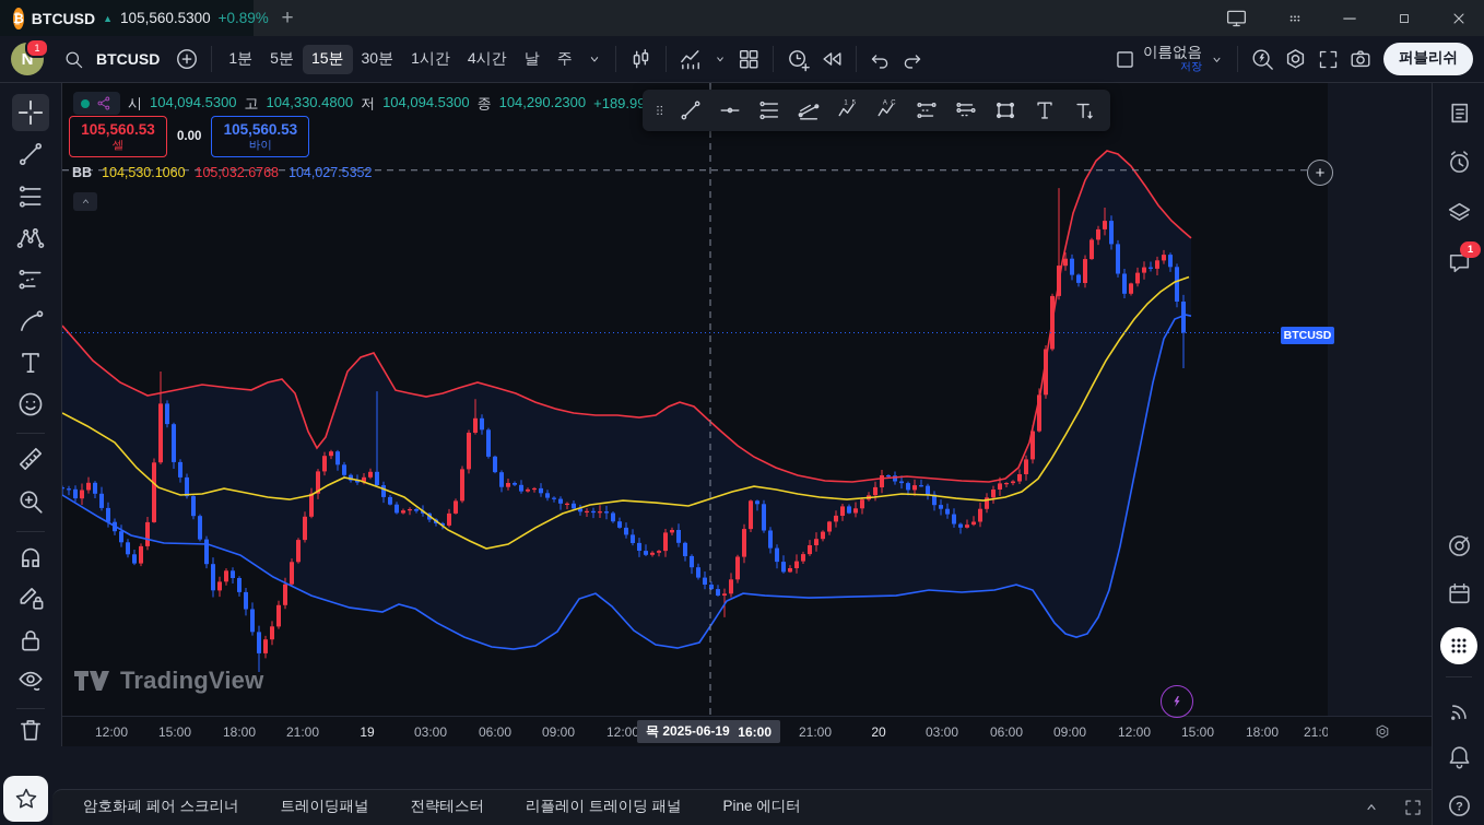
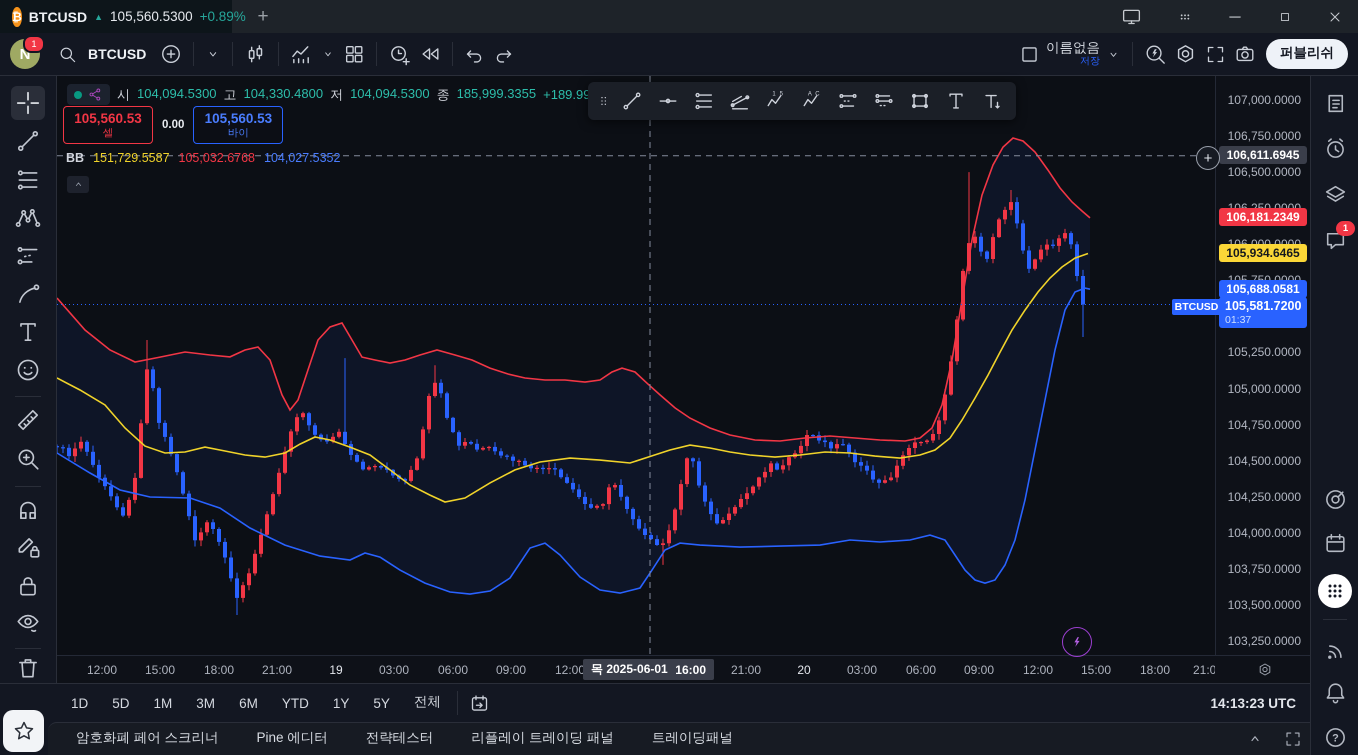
  ₿
  BTCUSD
  ▲
  105,560.5300
  +0.89%
  +
  N
  1
  BTCUSD
- 1분
- 5분
- 15분
- 30분
- 1시간
- 4시간
- 날
- 주
  이름없음
  저장
  퍼블리쉬
  시
  104,094.5300
  고
  104,330.4800
  저
  104,094.5300
  종
- 104,290.2300
+ 185,999.3355
  +189.99
  105,560.53
  셀
  0.00
  105,560.53
  바이
  BB
- 104,530.1060
+ 151,729.5587
  105,032.6768
  104,027.5352
- TradingView
  +
  BTCUSD
+ 107,000.0000
+ 106,750.0000
+ 106,500.0000
+ 105,250.0000
+ 105,000.0000
+ 104,750.0000
+ 104,500.0000
+ 104,250.0000
+ 104,000.0000
+ 103,750.0000
+ 103,500.0000
+ 103,250.0000
+ 106,611.6945
+ 106,181.2349
+ 105,934.6465
+ 105,688.0581
+ 105,581.7200
+ 01:37
  12:00
  15:00
  18:00
  21:00
  19
  03:00
  06:00
  09:00
  12:00
  21:00
  20
  03:00
  06:00
  09:00
  12:00
  15:00
  18:00
  21:0
- 목 2025-06-19
+ 목 2025-06-01
  16:00
+ 1D
+ 5D
+ 1M
+ 3M
+ 6M
+ YTD
+ 1Y
+ 5Y
+ 전체
+ 14:13:23 UTC
  암호화폐 페어 스크리너
- 트레이딩패널
+ Pine 에디터
  전략테스터
  리플레이 트레이딩 패널
- Pine 에디터
+ 트레이딩패널
  1
  ?
